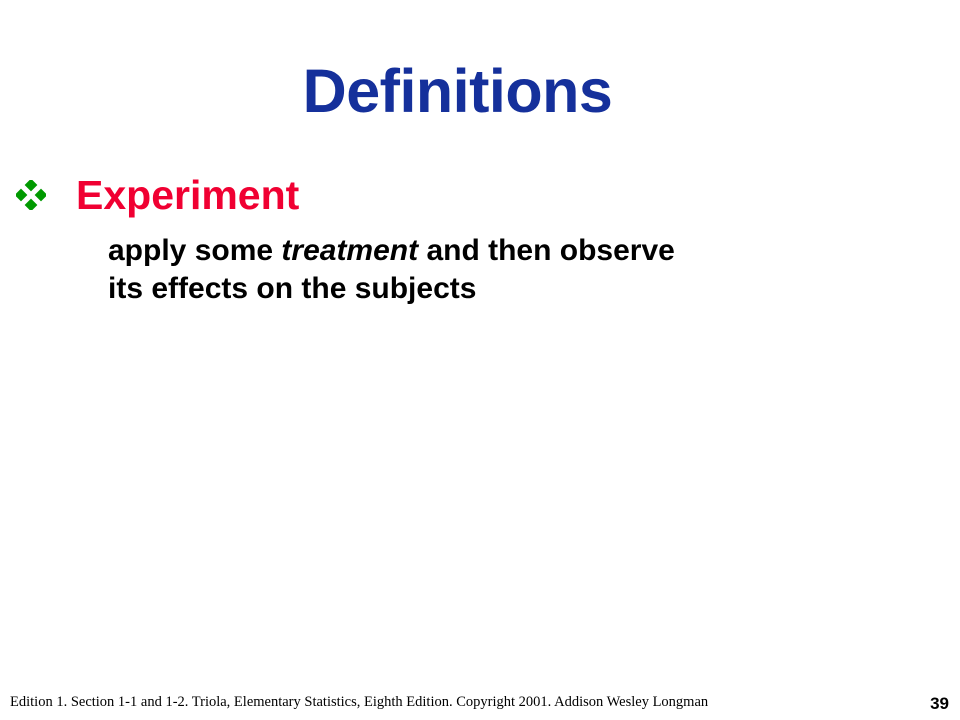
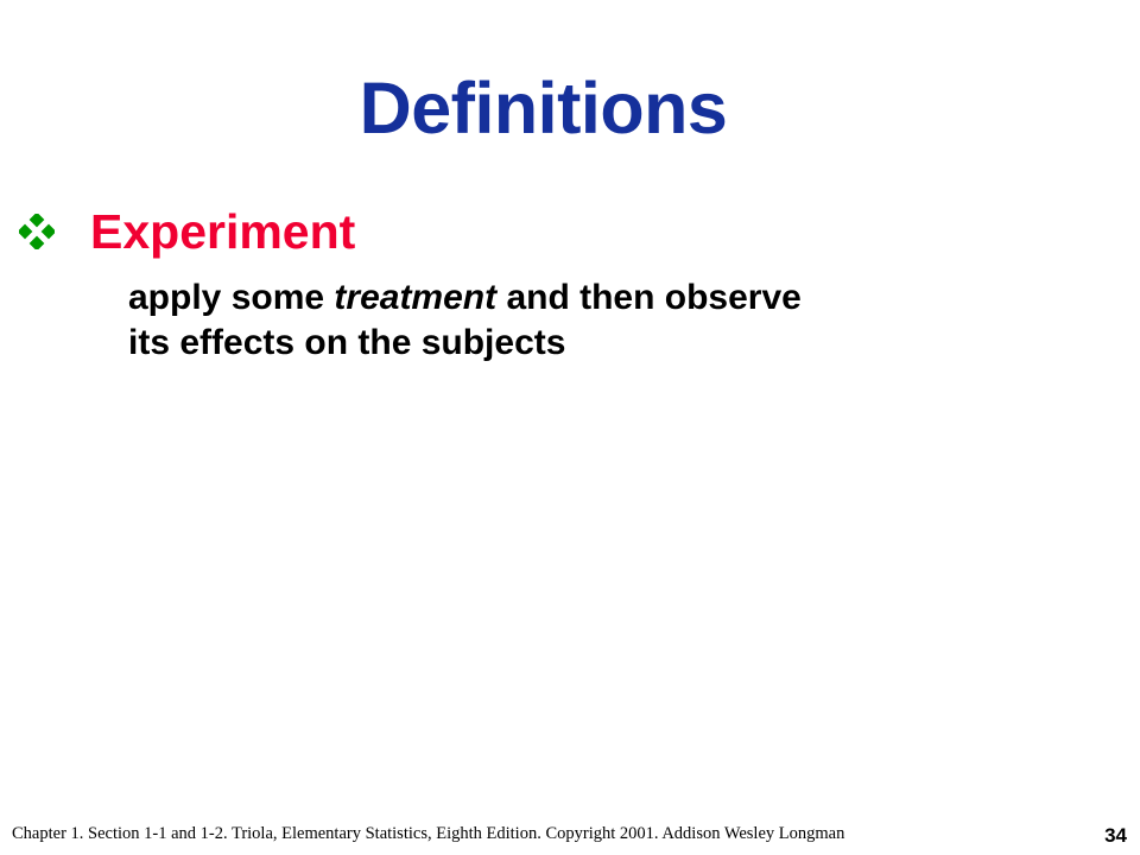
  Definitions
  Experiment
  apply some treatment and then observe its effects on the subjects
- Edition 1. Section 1-1 and 1-2. Triola, Elementary Statistics, Eighth Edition. Copyright 2001. Addison Wesley Longman
+ Chapter 1. Section 1-1 and 1-2. Triola, Elementary Statistics, Eighth Edition. Copyright 2001. Addison Wesley Longman
- 39
+ 34
